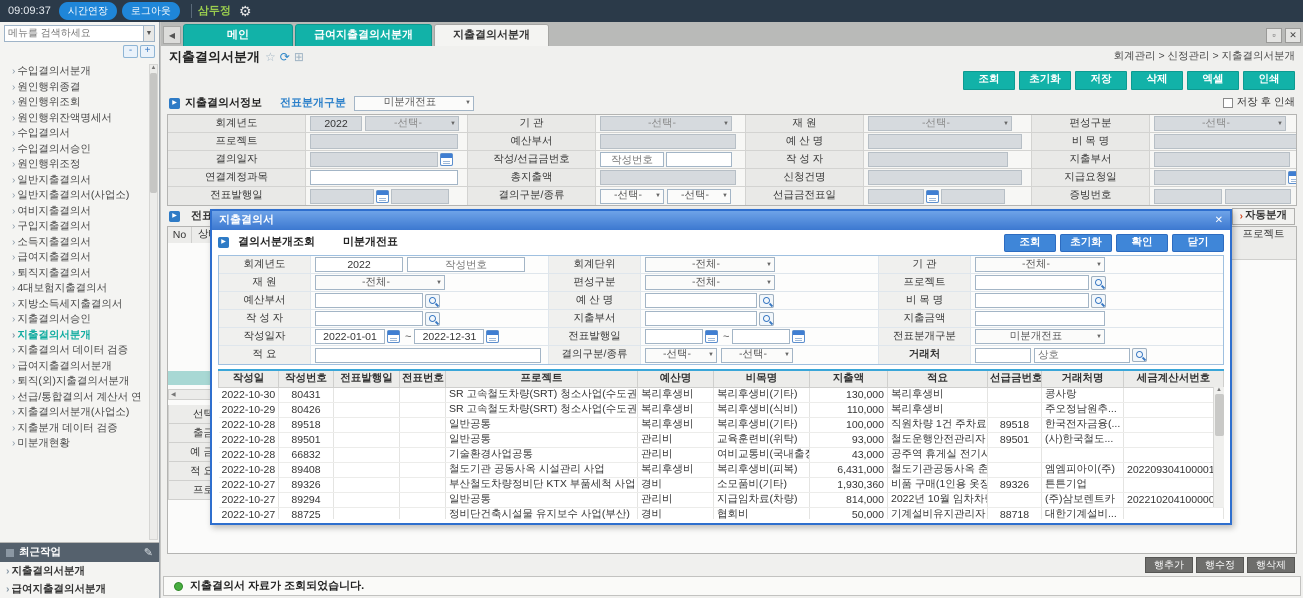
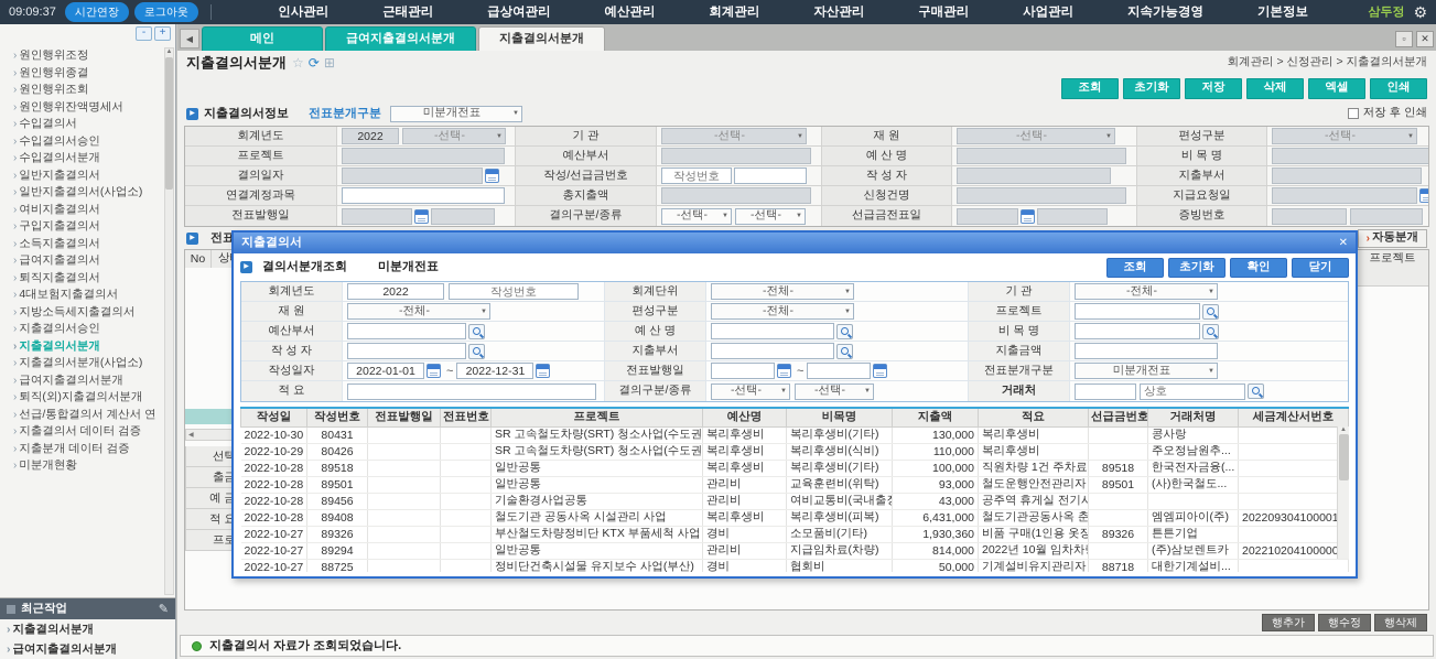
  09:09:37
  시간연장
  로그아웃
+ 인사관리
+ 근태관리
+ 급상여관리
+ 예산관리
+ 회계관리
+ 자산관리
+ 구매관리
+ 사업관리
+ 지속가능경영
+ 기본정보
  삼두정
  ⚙
- 메뉴를 검색하세요
  -
  +
- › 수입결의서분개
+ › 원인행위조정
  › 원인행위종결
  › 원인행위조회
  › 원인행위잔액명세서
  › 수입결의서
  › 수입결의서승인
- › 원인행위조정
+ › 수입결의서분개
  › 일반지출결의서
  › 일반지출결의서(사업소)
  › 여비지출결의서
  › 구입지출결의서
  › 소득지출결의서
  › 급여지출결의서
  › 퇴직지출결의서
  › 4대보험지출결의서
  › 지방소득세지출결의서
  › 지출결의서승인
  › 지출결의서분개
- › 지출결의서 데이터 검증
+ › 지출결의서분개(사업소)
  › 급여지출결의서분개
  › 퇴직(외)지출결의서분개
  › 선급/통합결의서 계산서 연
- › 지출결의서분개(사업소)
+ › 지출결의서 데이터 검증
  › 지출분개 데이터 검증
  › 미분개현황
  최근작업
  ✎
  › 지출결의서분개
  › 급여지출결의서분개
  ◀
  메인
  급여지출결의서분개
  지출결의서분개
  ▫
  ✕
  지출결의서분개
  ☆
  ⟳
  ⊞
  회계관리 > 신정관리 > 지출결의서분개
  조회
  초기화
  저장
  삭제
  엑셀
  인쇄
  지출결의서정보
  전표분개구분
  미분개전표
  저장 후 인쇄
  회계년도
  2022
  -선택-
  기 관
  -선택-
  재 원
  -선택-
  편성구분
  -선택-
  프로젝트
  예산부서
  예 산 명
  비 목 명
  결의일자
  작성/선급금번호
  작성번호
  작 성 자
  지출부서
  연결계정과목
  총지출액
  신청건명
  지급요청일
  전표발행일
  결의구분/종류
  -선택-
  -선택-
  선급금전표일
  증빙번호
  ›
  자동분개
  No
  프로젝트
  선택
  출금
  예 금
  적 요
  프로
  행추가
  행수정
  행삭제
  지출결의서 자료가 조회되었습니다.
  지출결의서
  ✕
  결의서분개조회
  미분개전표
  조회
  초기화
  확인
  닫기
  회계년도
  2022
  작성번호
  회계단위
  -전체-
  기 관
  -전체-
  재 원
  -전체-
  편성구분
  -전체-
  프로젝트
  예산부서
  예 산 명
  비 목 명
  작 성 자
  지출부서
  지출금액
  작성일자
  2022-01-01
  ~
  2022-12-31
  전표발행일
  ~
  전표분개구분
  미분개전표
  적 요
  결의구분/종류
  -선택-
  -선택-
  거래처
  상호
  	작성일	작성번호	전표발행일	전표번호	프로젝트	예산명	비목명	지출액	적요	선급금번호	거래처명	세금계산서번호
  2022-10-30	80431			SR 고속철도차량(SRT) 청소사업(수도권	복리후생비	복리후생비(기타)	130,000	복리후생비		콩사랑
  2022-10-29	80426			SR 고속철도차량(SRT) 청소사업(수도권	복리후생비	복리후생비(식비)	110,000	복리후생비		주오정남원추...
  2022-10-28	89518			일반공통	복리후생비	복리후생비(기타)	100,000	직원차량 1건 주차료	89518	한국전자금융(...
  2022-10-28	89501			일반공통	관리비	교육훈련비(위탁)	93,000	철도운행안전관리자	89501	(사)한국철도...
- 2022-10-28	66832			기술환경사업공통	관리비	여비교통비(국내출	43,000	공주역 휴게실 전기시
+ 2022-10-28	89456			기술환경사업공통	관리비	여비교통비(국내출	43,000	공주역 휴게실 전기시
  2022-10-28	89408			철도기관 공동사옥 시설관리 사업	복리후생비	복리후생비(피복)	6,431,000	철도기관공동사옥 춘		엠엠피아이(주)	202209304100001
  2022-10-27	89326			부산철도차량정비단 KTX 부품세척 사업	경비	소모품비(기타)	1,930,360	비품 구매(1인용 옷장	89326	튼튼기업
  2022-10-27	89294			일반공통	관리비	지급임차료(차량)	814,000	2022년 10월 임차차		(주)삼보렌트카	202210204100000
  2022-10-27	88725			정비단건축시설물 유지보수 사업(부산)	경비	협회비	50,000	기계설비유지관리자	88718	대한기계설비...
